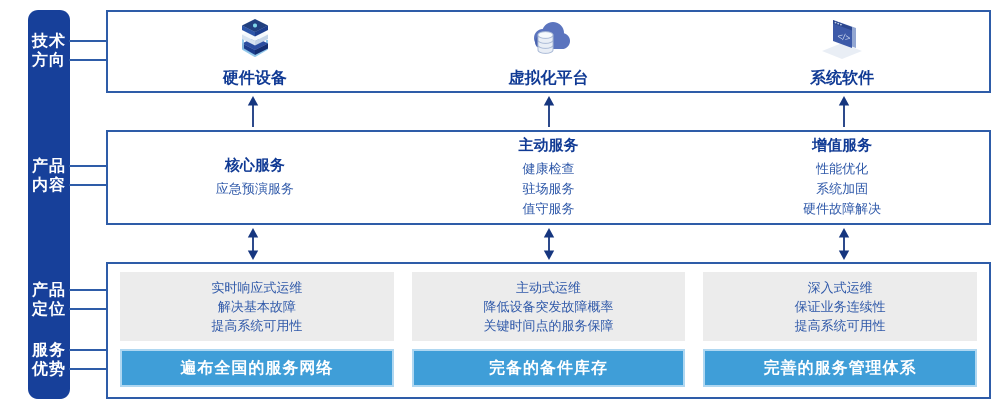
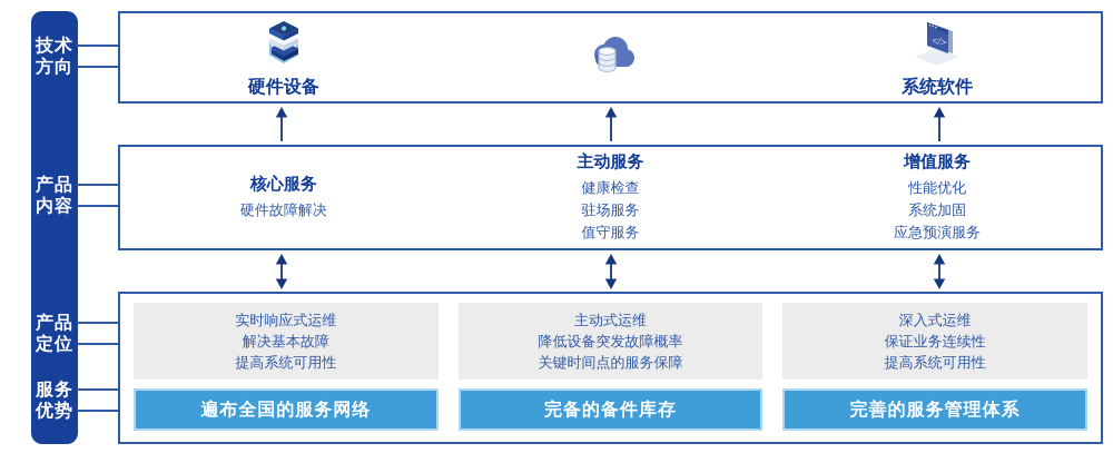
  技术
  方向
  产品
  内容
  产品
  定位
  服务
  优势
  硬件设备
- 虚拟化平台
  系统软件
  核心服务
- 应急预演服务
+ 硬件故障解决
  主动服务
  健康检查
  驻场服务
  值守服务
  增值服务
  性能优化
  系统加固
- 硬件故障解决
+ 应急预演服务
  实时响应式运维
  解决基本故障
  提高系统可用性
  遍布全国的服务网络
  主动式运维
  降低设备突发故障概率
  关键时间点的服务保障
  完备的备件库存
  深入式运维
  保证业务连续性
  提高系统可用性
  完善的服务管理体系
